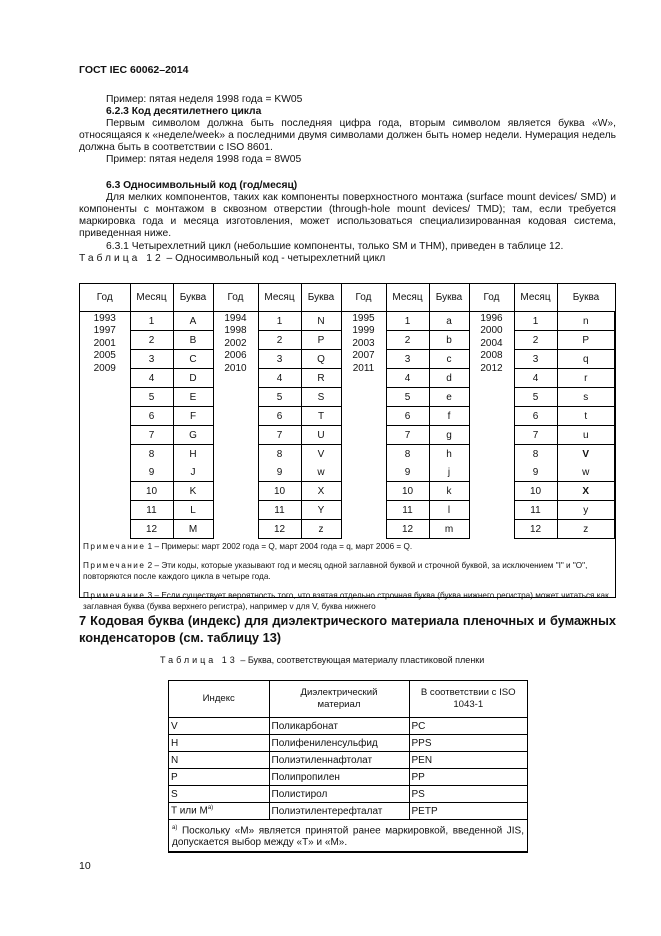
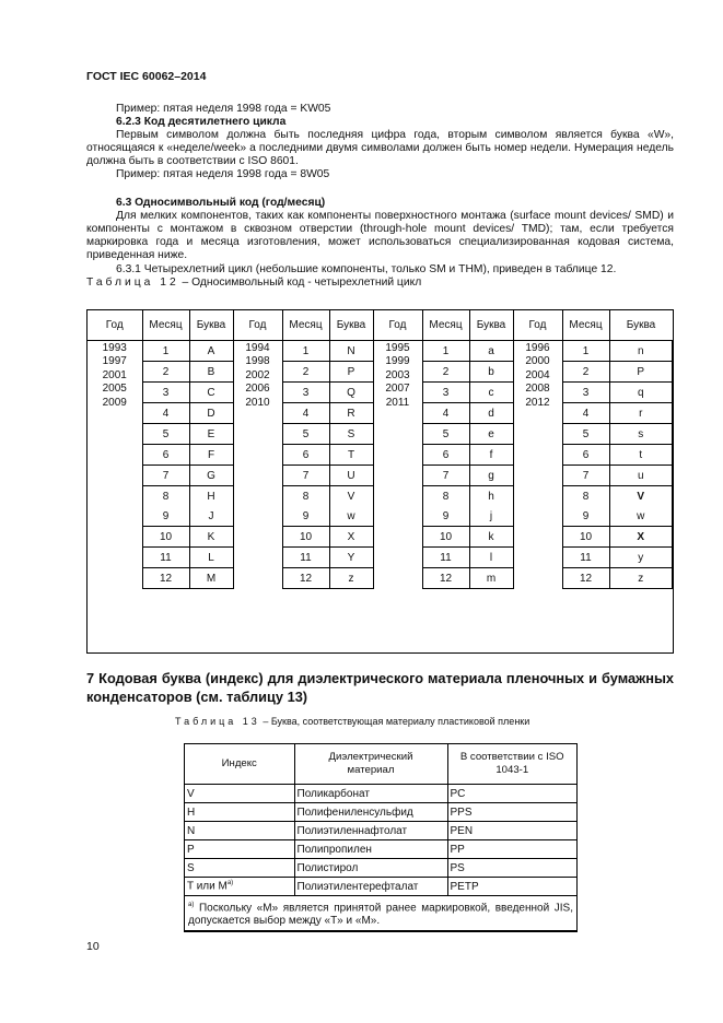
  ГОСТ IEC 60062–2014
  Пример: пятая неделя 1998 года = KW05
  6.2.3 Код десятилетнего цикла
  Первым символом должна быть последняя цифра года, вторым символом является буква «W», относящаяся к «неделе/week» а последними двумя символами должен быть номер недели. Нумерация недель должна быть в соответствии с ISO 8601.
  Пример: пятая неделя 1998 года = 8W05
  6.3 Односимвольный код (год/месяц)
  Для мелких компонентов, таких как компоненты поверхностного монтажа (surface mount devices/ SMD) и компоненты с монтажом в сквозном отверстии (through-hole mount devices/ TMD); там, если требуется маркировка года и месяца изготовления, может использоваться специализированная кодовая система, приведенная ниже.
  6.3.1 Четырехлетний цикл (небольшие компоненты, только SM и THM), приведен в таблице 12.
  Таблица 12 – Односимвольный код - четырехлетний цикл
  Год	Месяц	Буква	Год	Месяц	Буква	Год	Месяц	Буква	Год	Месяц	Буква
  19931997200120052009	1	A	19941998200220062010	1	N	19951999200320072011	1	a	19962000200420082012	1	n
  2	B	2	P	2	b	2	P
  3	C	3	Q	3	c	3	q
  4	D	4	R	4	d	4	r
  5	E	5	S	5	e	5	s
  6	F	6	T	6	f	6	t
  7	G	7	U	7	g	7	u
  8	H	8	V	8	h	8	V
  9	J	9	w	9	j	9	w
  10	K	10	X	10	k	10	X
  11	L	11	Y	11	l	11	y
  12	M	12	z	12	m	12	z
- Примечание 1 – Примеры: март 2002 года = Q, март 2004 года = q, март 2006 = Q.
- Примечание 2 – Эти коды, которые указывают год и месяц одной заглавной буквой и строчной буквой, за исключением "I" и "O", повторяются после каждого цикла в четыре года.
- Примечание 3 – Если существует вероятность того, что взятая отдельно строчная буква (буква нижнего регистра) может читаться как заглавная буква (буква верхнего регистра), например v для V, буква нижнего
  7 Кодовая буква (индекс) для диэлектрического материала пленочных и бумажных конденсаторов (см. таблицу 13)
  Таблица 13 – Буква, соответствующая материалу пластиковой пленки
  Индекс	Диэлектрический материал	В соответствии с ISO 1043-1
  V	Поликарбонат	PC
  H	Полифениленсульфид	PPS
  N	Полиэтиленнафтолат	PEN
  P	Полипропилен	PP
  S	Полистирол	PS
  T или M	Полиэтилентерефталат	PETP
  Поскольку «M» является принятой ранее маркировкой, введенной JIS, допускается выбор между «T» и «M».
  10
